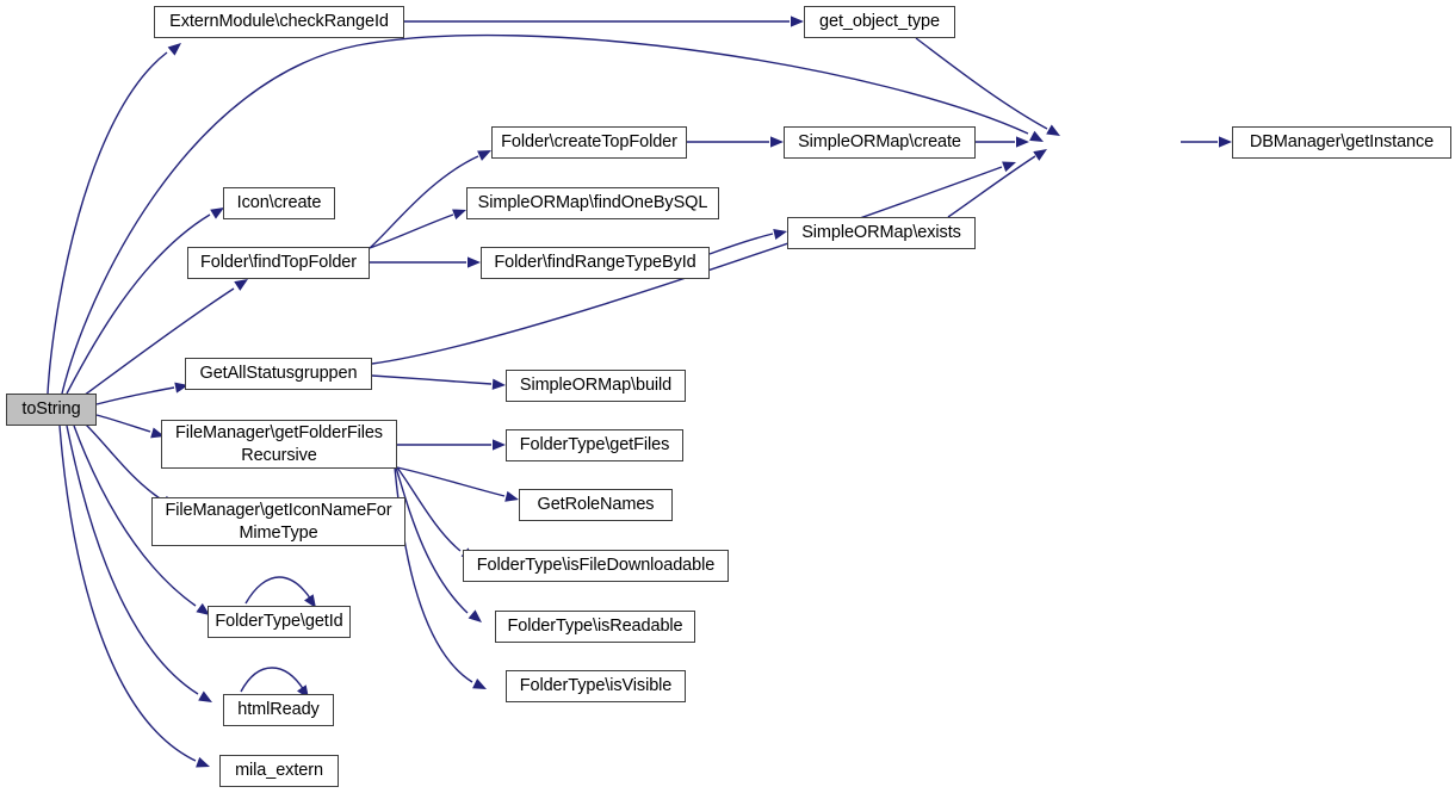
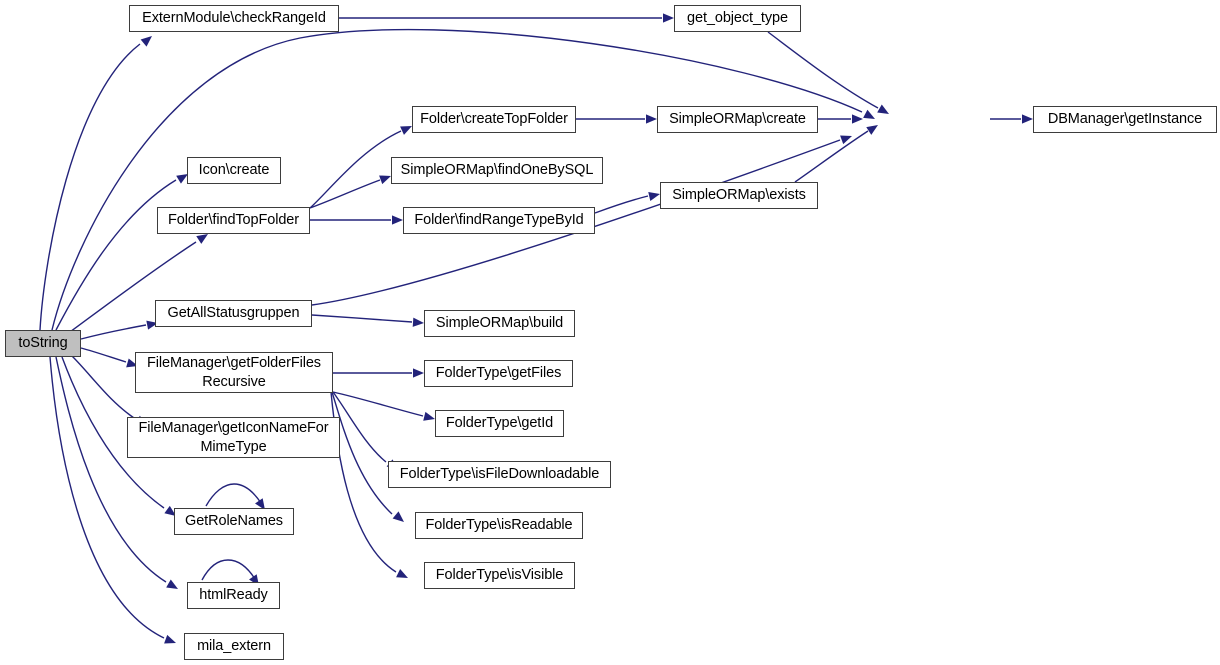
  toString
  ExternModule\checkRangeId
  get_object_type
  Folder\createTopFolder
  SimpleORMap\create
  DBManager\getInstance
  Icon\create
  SimpleORMap\findOneBySQL
  SimpleORMap\exists
  Folder\findTopFolder
  Folder\findRangeTypeById
  GetAllStatusgruppen
  SimpleORMap\build
  FileManager\getFolderFiles
  Recursive
  FolderType\getFiles
- GetRoleNames
+ FolderType\getId
  FileManager\getIconNameFor
  MimeType
  FolderType\isFileDownloadable
  FolderType\isReadable
- FolderType\getId
+ GetRoleNames
  FolderType\isVisible
  htmlReady
  mila_extern
